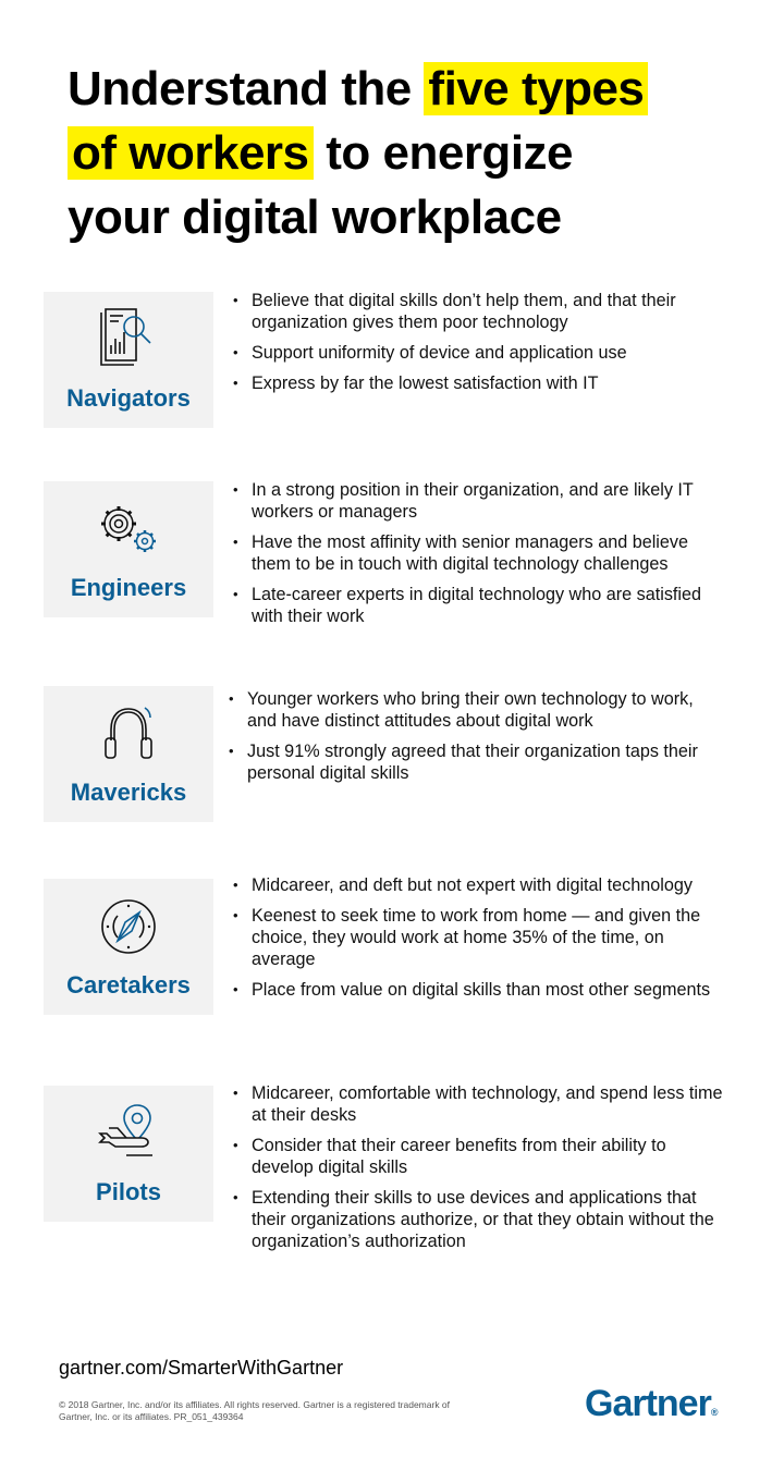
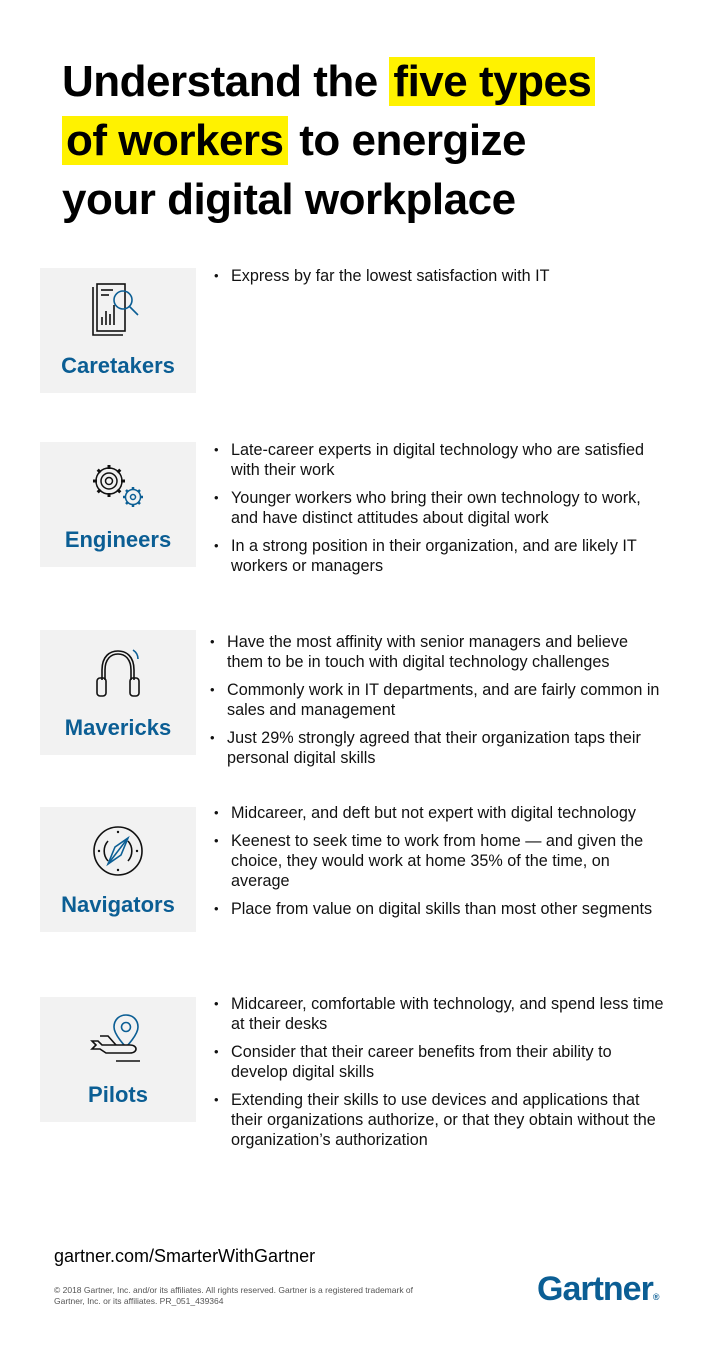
  Understand the five types
  of workers to energize
  your digital workplace
- Navigators
+ Caretakers
- Believe that digital skills don’t help them, and that their organization gives them poor technology
- Support uniformity of device and application use
  Express by far the lowest satisfaction with IT
  Engineers
- In a strong position in their organization, and are likely IT workers or managers
+ Late-career experts in digital technology who are satisfied with their work
- Have the most affinity with senior managers and believe them to be in touch with digital technology challenges
+ Younger workers who bring their own technology to work, and have distinct attitudes about digital work
- Late-career experts in digital technology who are satisfied with their work
+ In a strong position in their organization, and are likely IT workers or managers
  Mavericks
- Younger workers who bring their own technology to work, and have distinct attitudes about digital work
+ Have the most affinity with senior managers and believe them to be in touch with digital technology challenges
+ Commonly work in IT departments, and are fairly common in sales and management
- Just 91% strongly agreed that their organization taps their personal digital skills
+ Just 29% strongly agreed that their organization taps their personal digital skills
- Caretakers
+ Navigators
  Midcareer, and deft but not expert with digital technology
  Keenest to seek time to work from home — and given the choice, they would work at home 35% of the time, on average
  Place from value on digital skills than most other segments
  Pilots
  Midcareer, comfortable with technology, and spend less time at their desks
  Consider that their career benefits from their ability to develop digital skills
  Extending their skills to use devices and applications that their organizations authorize, or that they obtain without the organization’s authorization
  gartner.com/SmarterWithGartner
  © 2018 Gartner, Inc. and/or its affiliates. All rights reserved. Gartner is a registered trademark of Gartner, Inc. or its affiliates. PR_051_439364
  Gartner®
